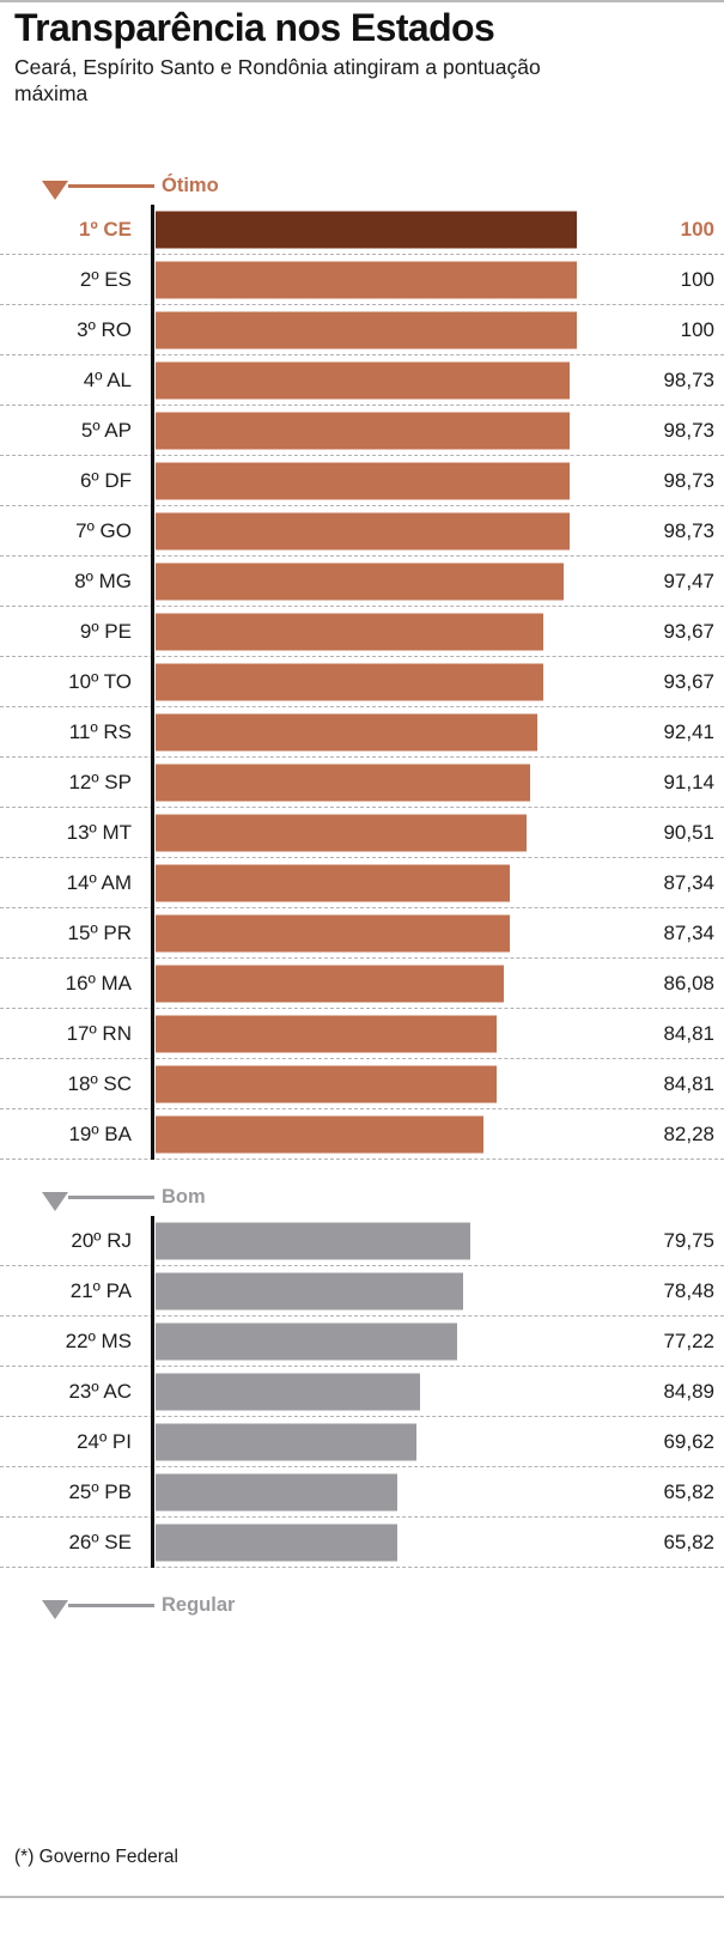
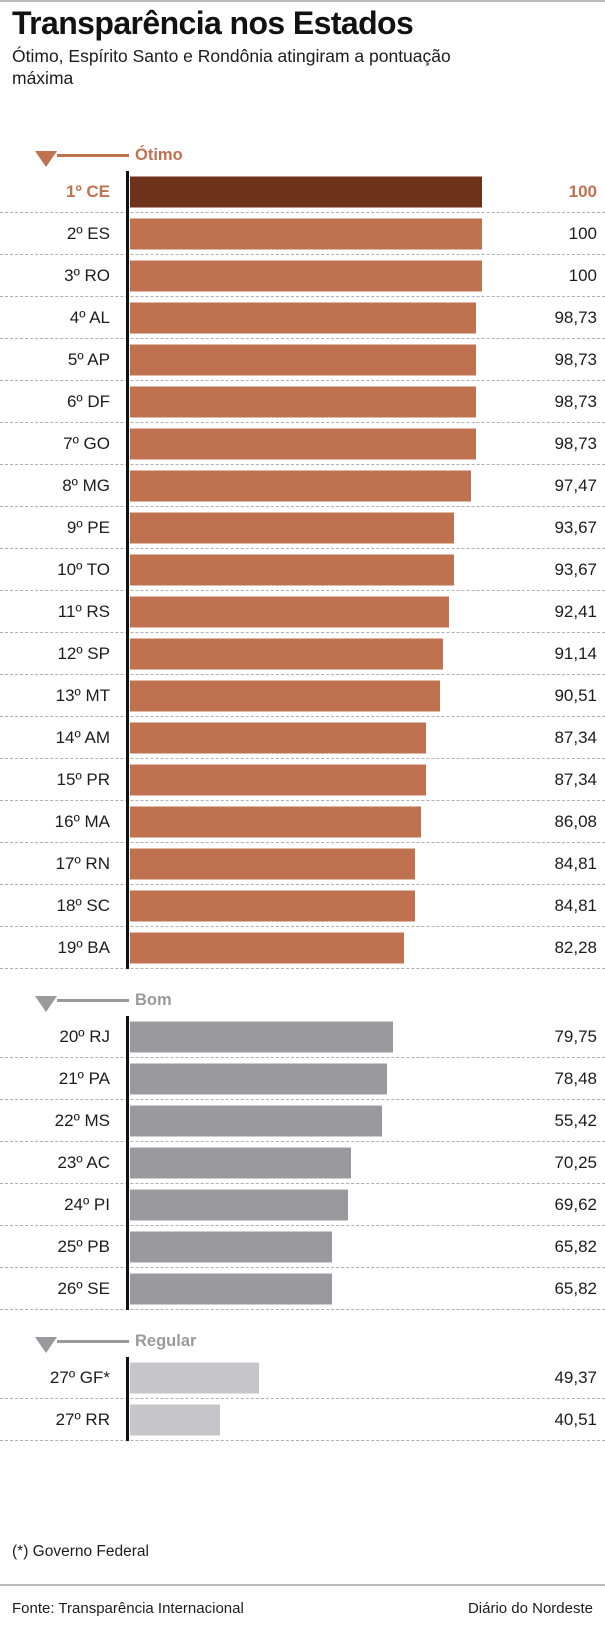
  Transparência nos Estados
- Ceará, Espírito Santo e Rondônia atingiram a pontuação máxima
+ Ótimo, Espírito Santo e Rondônia atingiram a pontuação máxima
  Ótimo
  1º CE
  100
  2º ES
  100
  3º RO
  100
  4º AL
  98,73
  5º AP
  98,73
  6º DF
  98,73
  7º GO
  98,73
  8º MG
  97,47
  9º PE
  93,67
  10º TO
  93,67
  11º RS
  92,41
  12º SP
  91,14
  13º MT
  90,51
  14º AM
  87,34
  15º PR
  87,34
  16º MA
  86,08
  17º RN
  84,81
  18º SC
  84,81
  19º BA
  82,28
  Bom
  20º RJ
  79,75
  21º PA
  78,48
  22º MS
- 77,22
+ 55,42
  23º AC
- 84,89
+ 70,25
  24º PI
  69,62
  25º PB
  65,82
  26º SE
  65,82
  Regular
+ 27º GF*
+ 49,37
+ 27º RR
+ 40,51
  (*) Governo Federal
+ Fonte: Transparência Internacional
+ Diário do Nordeste
